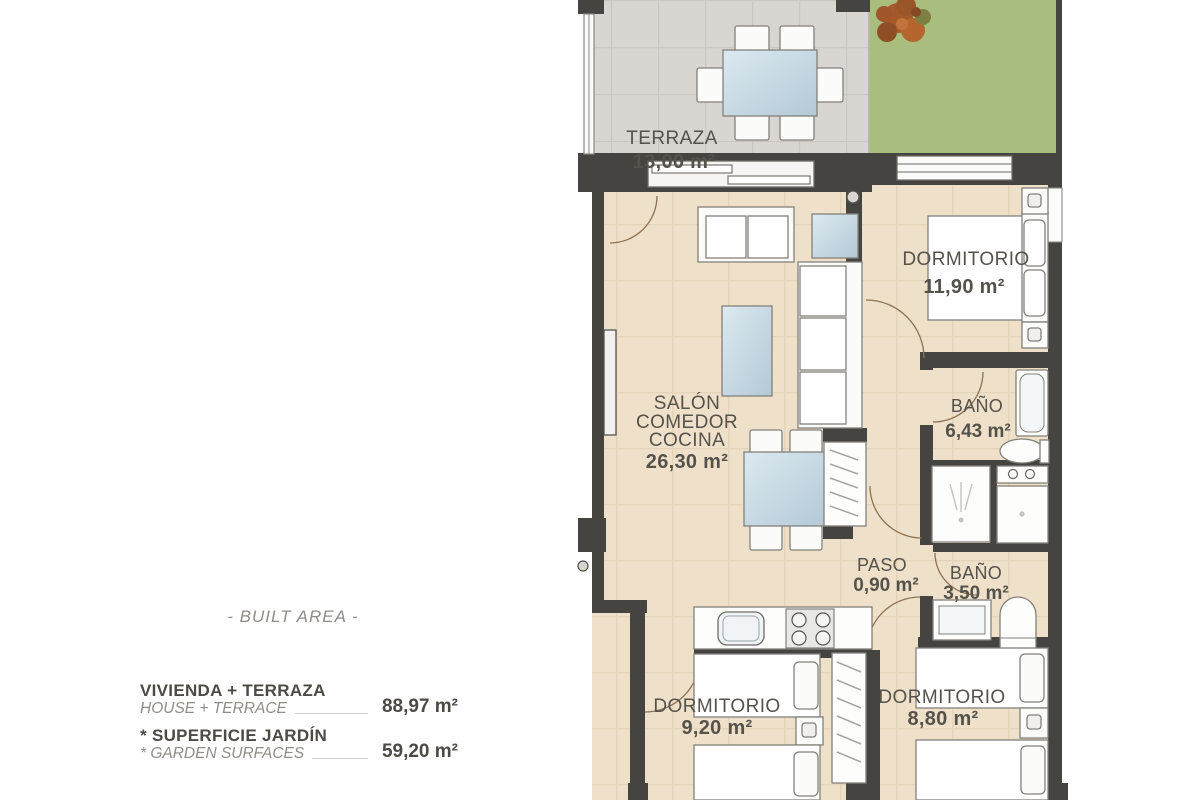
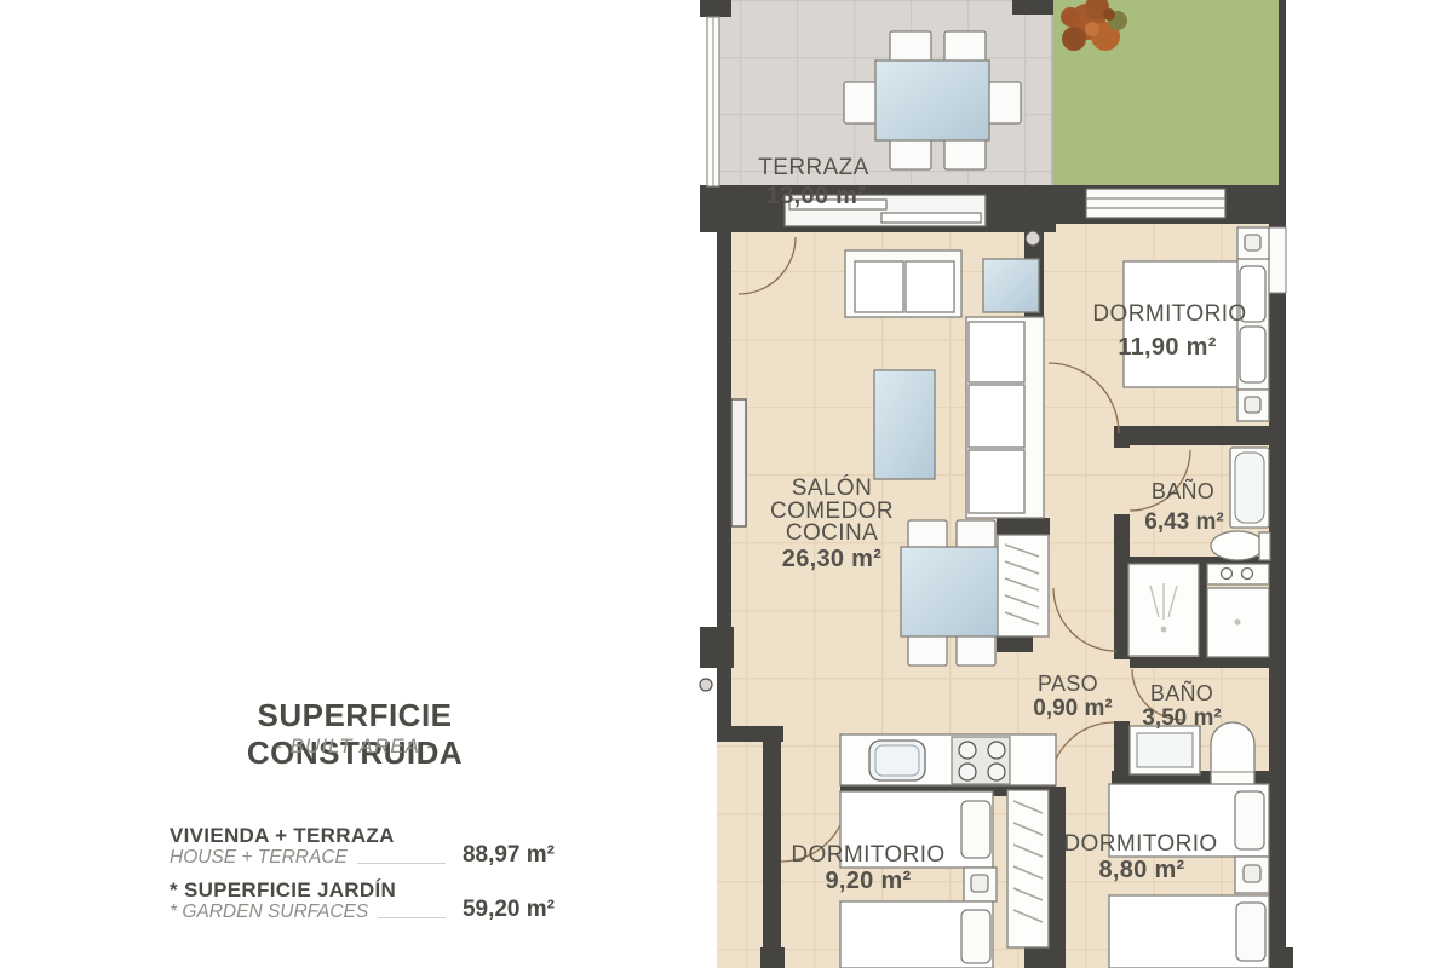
  TERRAZA
  13,00 m²
  SALÓN
  COMEDOR
  COCINA
  26,30 m²
  DORMITORIO
  11,90 m²
  BAÑO
  6,43 m²
  PASO
  0,90 m²
  BAÑO
  3,50 m²
  DORMITORIO
  9,20 m²
  DORMITORIO
  8,80 m²
+ SUPERFICIE CONSTRUIDA
  - BUILT AREA -
  VIVIENDA + TERRAZA
  HOUSE + TERRACE
  88,97 m²
  * SUPERFICIE JARDÍN
  * GARDEN SURFACES
  59,20 m²
